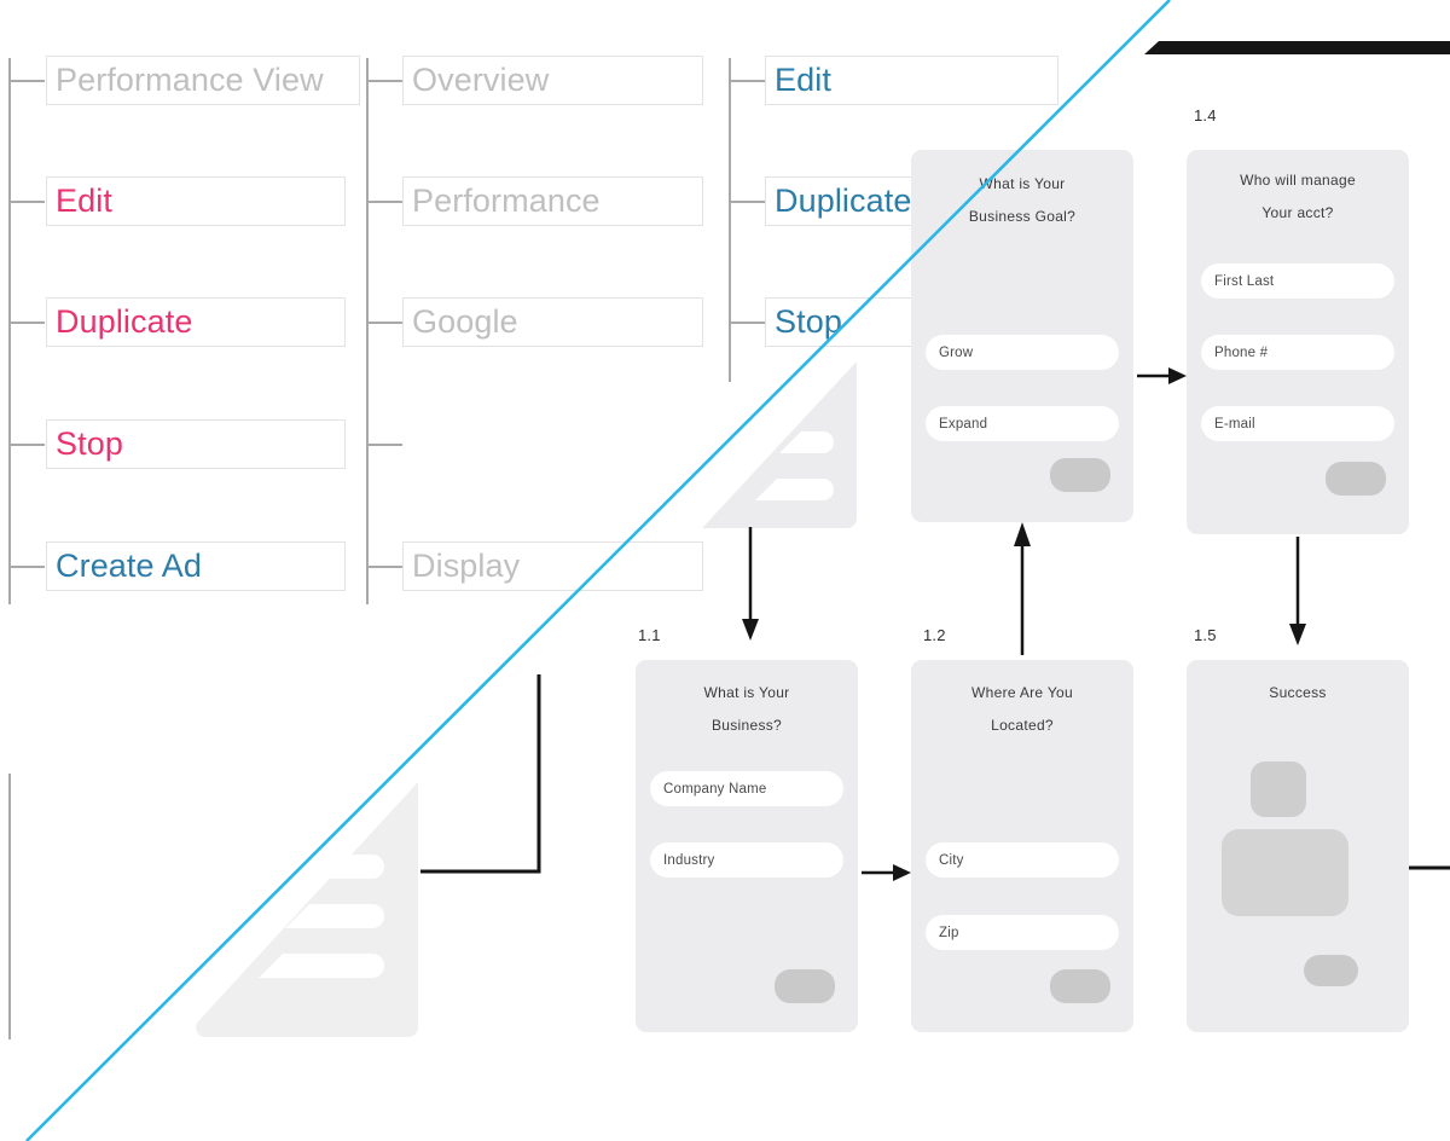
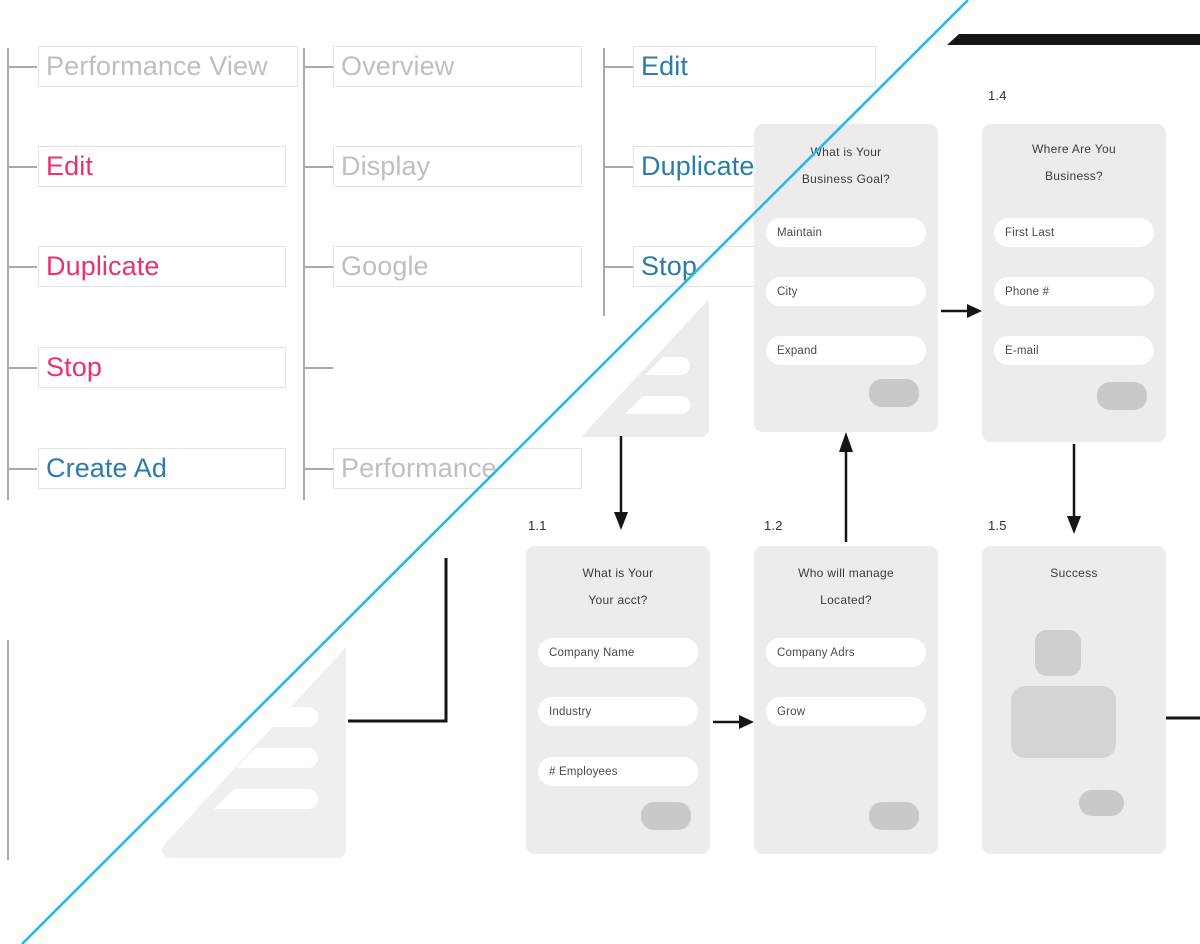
  Performance View
  Edit
  Duplicate
  Stop
  Create Ad
  Overview
- Performance
+ Display
  Google
- Display
+ Performance
  Edit
  Duplicate
  Stop
  hat is Your
  Business Goal?
+ Maintain
- Grow
+ City
  Expand
  1.4
- Who will manage
+ Where Are You
- Your acct?
+ Business?
  First Last
  Phone #
  E-mail
  1.1
  What is Your
- Business?
+ Your acct?
  Company Name
  Industry
+ # Employees
  1.2
- Where Are You
+ Who will manage
  Located?
+ Company Adrs
- City
+ Grow
- Zip
  1.5
  Success
